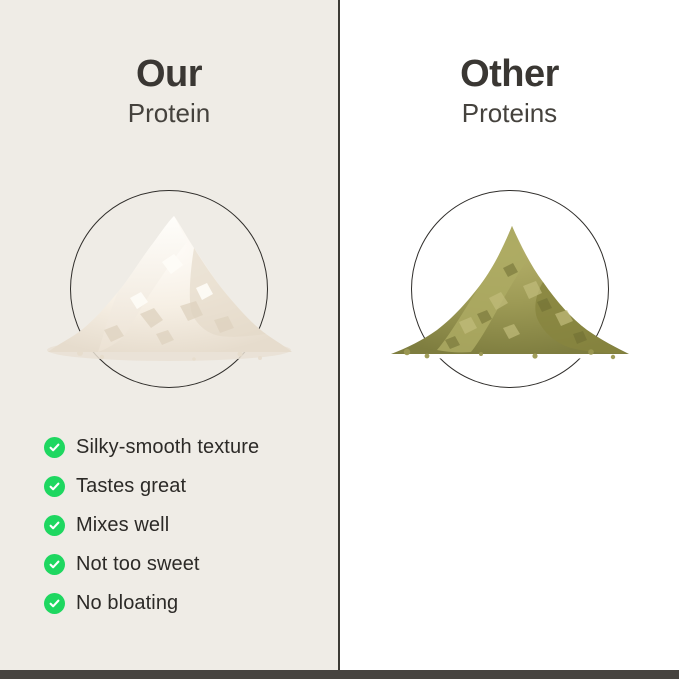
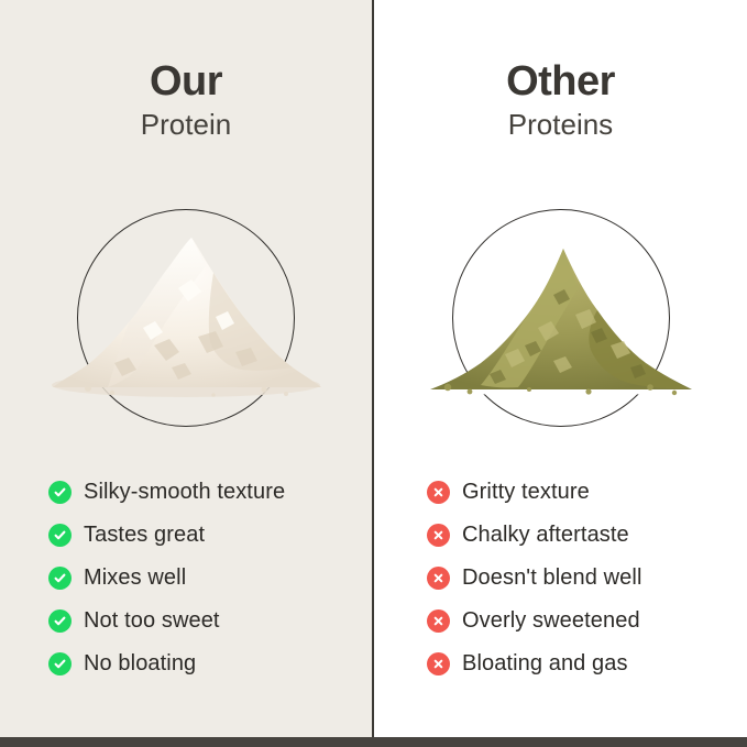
  Our
  Protein
  Silky-smooth texture
  Tastes great
  Mixes well
  Not too sweet
  No bloating
  Other
  Proteins
+ Gritty texture
+ Chalky aftertaste
+ Doesn't blend well
+ Overly sweetened
+ Bloating and gas
